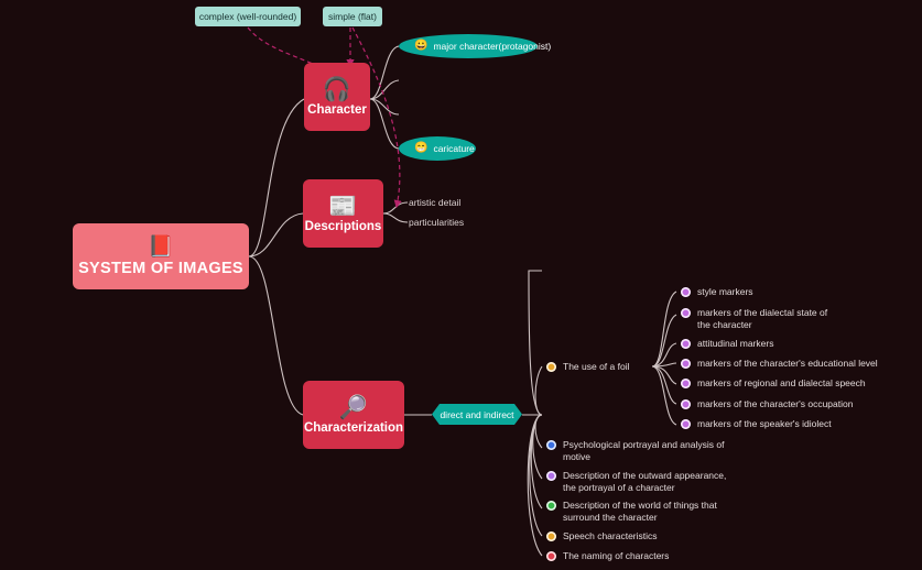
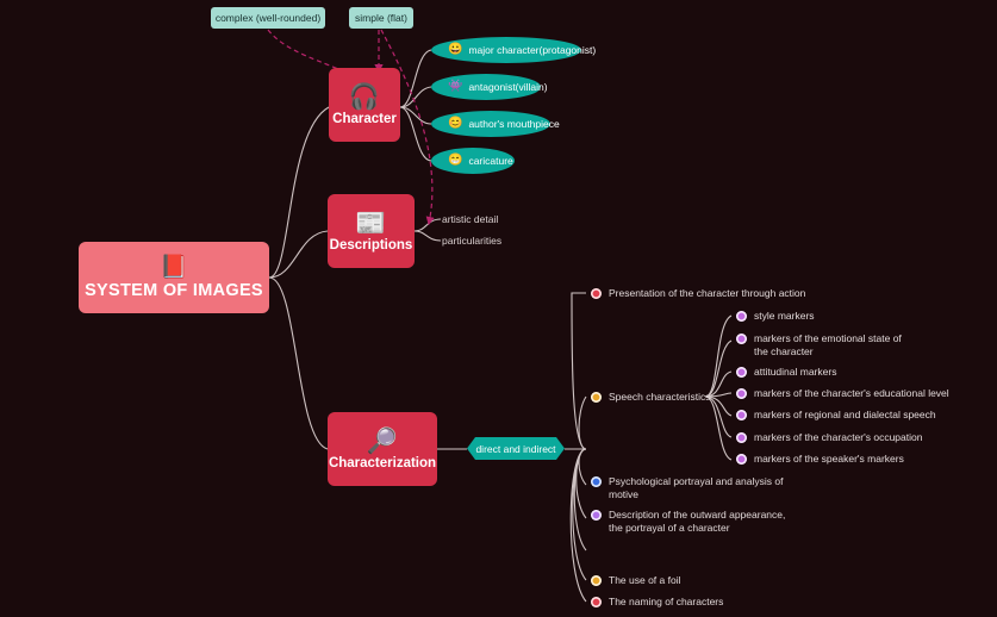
  📕
  SYSTEM OF IMAGES
  complex (well-rounded)
  simple (flat)
  🎧
  Character
  😀
  major character(protagonist)
+ 👾
+ antagonist(villain)
+ 😊
+ author's mouthpiece
  😁
  caricature
  📰
  Descriptions
  artistic detail
  particularities
  🔎
  Characterization
  direct and indirect
+ Presentation of the character through action
- The use of a foil
+ Speech characteristics
  Psychological portrayal and analysis of motive
  Description of the outward appearance, the portrayal of a character
- Description of the world of things that surround the character
- Speech characteristics
+ The use of a foil
  The naming of characters
  style markers
- markers of the dialectal state of the character
+ markers of the emotional state of the character
  attitudinal markers
  markers of the character's educational level
  markers of regional and dialectal speech
  markers of the character's occupation
- markers of the speaker's idiolect
+ markers of the speaker's markers
